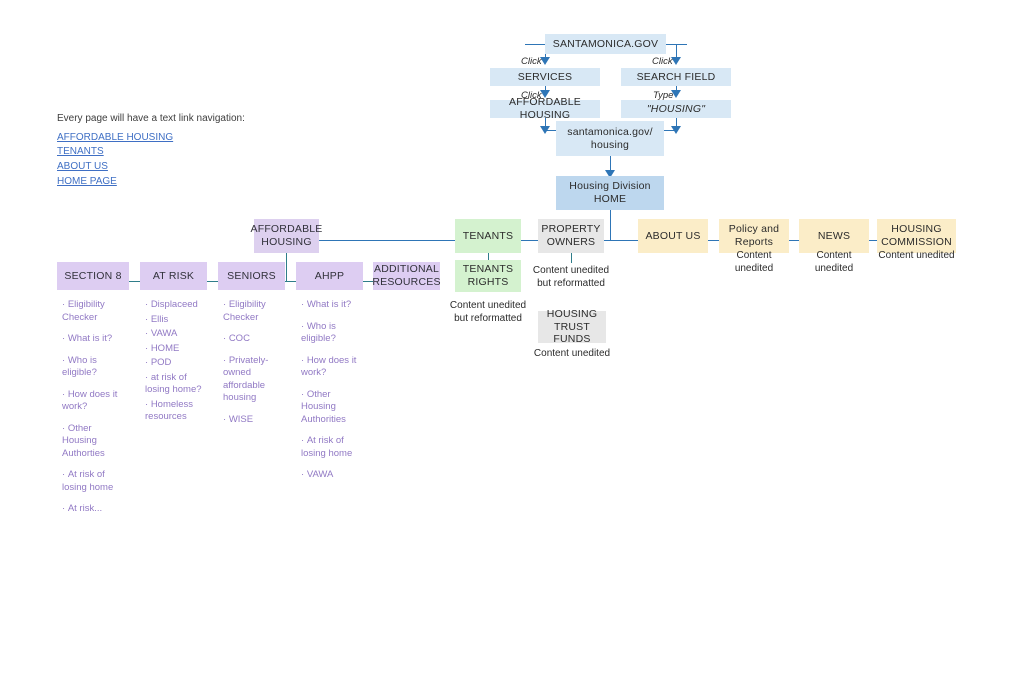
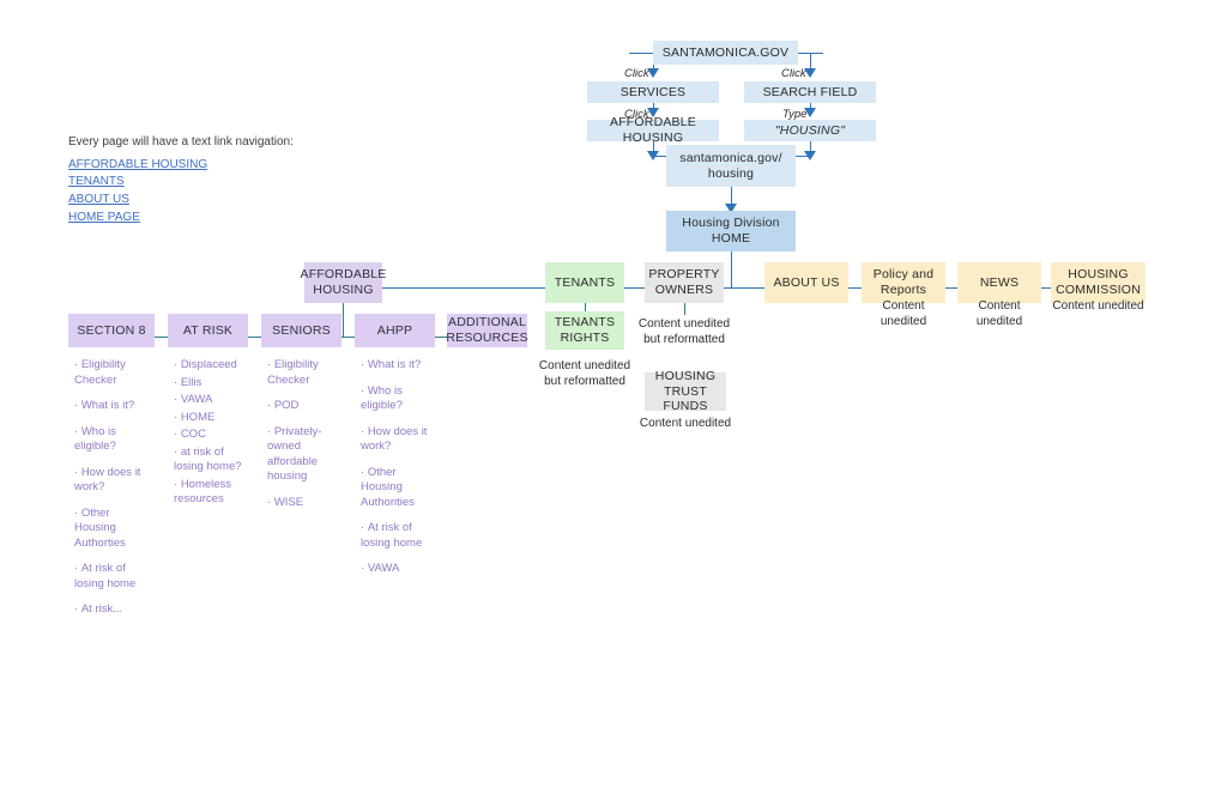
  Every page will have a text link navigation:
  AFFORDABLE HOUSING
  TENANTS
  ABOUT US
  HOME PAGE
  SANTAMONICA.GOV
  Click
  Click
  SERVICES
  SEARCH FIELD
  Click
  Type
  AFFORDABLE HOUSING
  "HOUSING"
  santamonica.gov/
  housing
  Housing Division
  HOME
  AFFORDABLE
  HOUSING
  TENANTS
  PROPERTY
  OWNERS
  ABOUT US
  Policy and
  Reports
  NEWS
  HOUSING
  COMMISSION
  Content unedited
  Content unedited
  Content unedited
  TENANTS
  RIGHTS
  Content unedited but reformatted
  Content unedited but reformatted
  HOUSING
  TRUST FUNDS
  Content unedited
  SECTION 8
  AT RISK
  SENIORS
  AHPP
  ADDITIONAL
  RESOURCES
  Eligibility Checker
  What is it?
  Who is eligible?
  How does it work?
  Other Housing Authorties
  At risk of losing home
  At risk...
  Displaceed
  Ellis
  VAWA
  HOME
- POD
+ COC
  at risk of losing home?
  Homeless resources
  Eligibility Checker
- COC
+ POD
  Privately-owned affordable housing
  WISE
  What is it?
  Who is eligible?
  How does it work?
  Other Housing Authorities
  At risk of losing home
  VAWA
